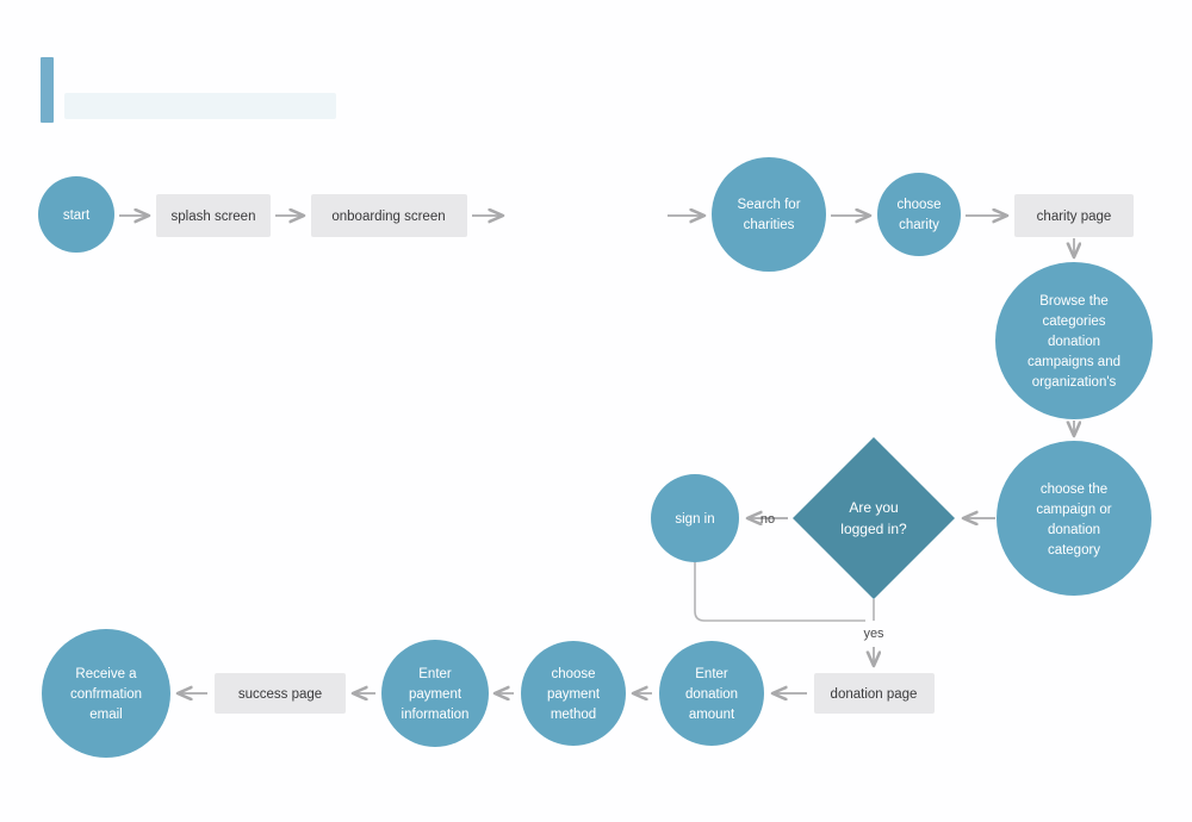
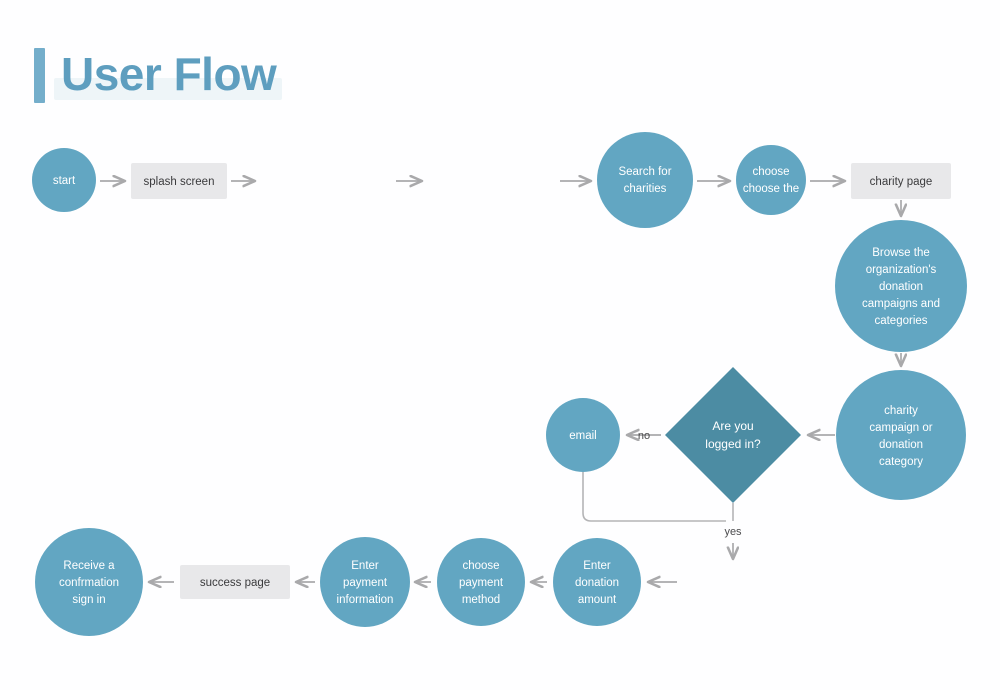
+ User Flow
  no
  yes
  start
  splash screen
- onboarding screen
  Search for
  charities
  choose
- charity
+ choose the
  charity page
  Browse the
- categories
+ organization's
  donation
  campaigns and
- organization's
+ categories
- choose the
+ charity
  campaign or
  donation
  category
  Are you
  logged in?
- sign in
+ email
- donation page
  Enter
  donation
  amount
  choose
  payment
  method
  Enter
  payment
  information
  success page
  Receive a
  confrmation
- email
+ sign in
